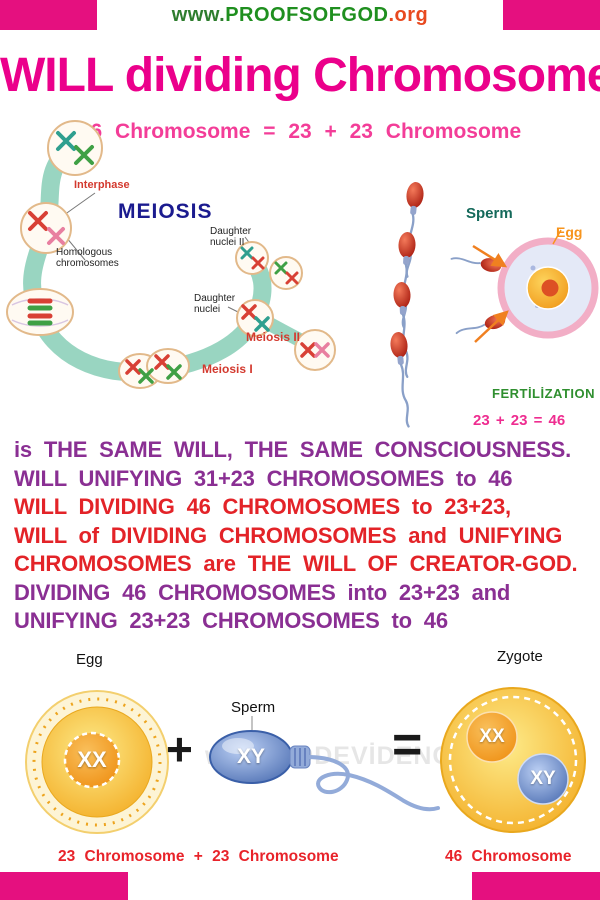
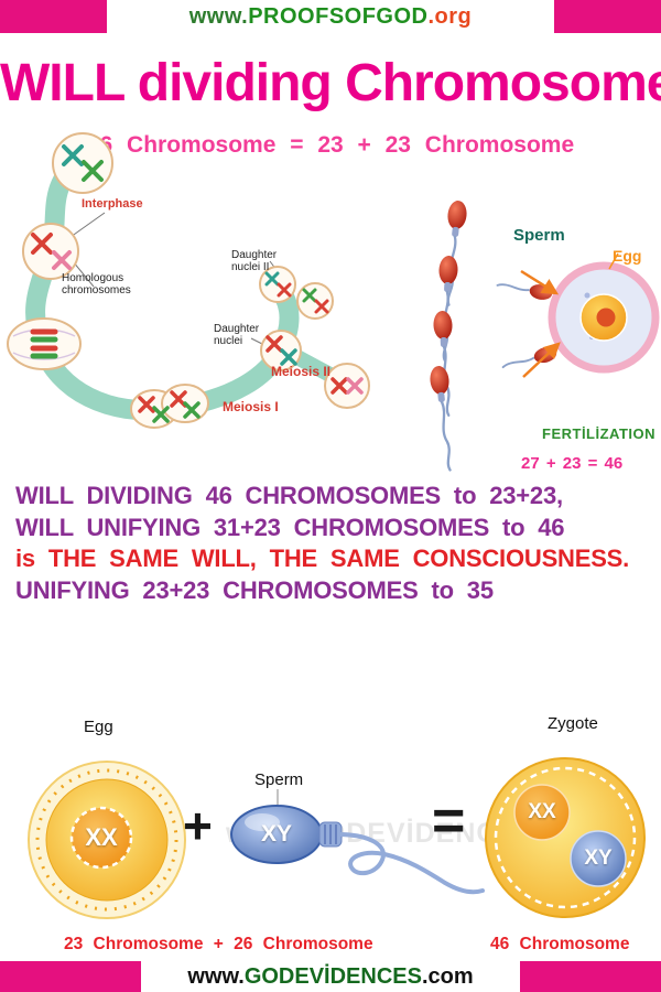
  www.PROOFSOFGOD.org
  WILL dividing Chromosom
  Chromosome = 23 + 23 Chromosome
- MEIOSIS
  Interphase
  Homologous
  chromosomes
  Daughter
  nuclei II
  Daughter
  nuclei
  Meiosis II
  Meiosis I
  Sperm
  Egg
  FERTİLİZATION
- 23 + 23 = 46
+ 27 + 23 = 46
- is THE SAME WILL, THE SAME CONSCIOUSNESS.
+ WILL DIVIDING 46 CHROMOSOMES to 23+23,
  WILL UNIFYING 31+23 CHROMOSOMES to 46
- WILL DIVIDING 46 CHROMOSOMES to 23+23,
+ is THE SAME WILL, THE SAME CONSCIOUSNESS.
- WILL of DIVIDING CHROMOSOMES and UNIFYING
- CHROMOSOMES are THE WILL OF CREATOR-GOD.
- DIVIDING 46 CHROMOSOMES into 23+23 and
- UNIFYING 23+23 CHROMOSOMES to 46
+ UNIFYING 23+23 CHROMOSOMES to 35
  Egg
  Sperm
  Zygote
  +
  =
  XX
  XY
  XX
  XY
- 23 Chromosome + 23 Chromosome
+ 23 Chromosome + 26 Chromosome
  46 Chromosome
+ www.GODEVİDENCES.com
